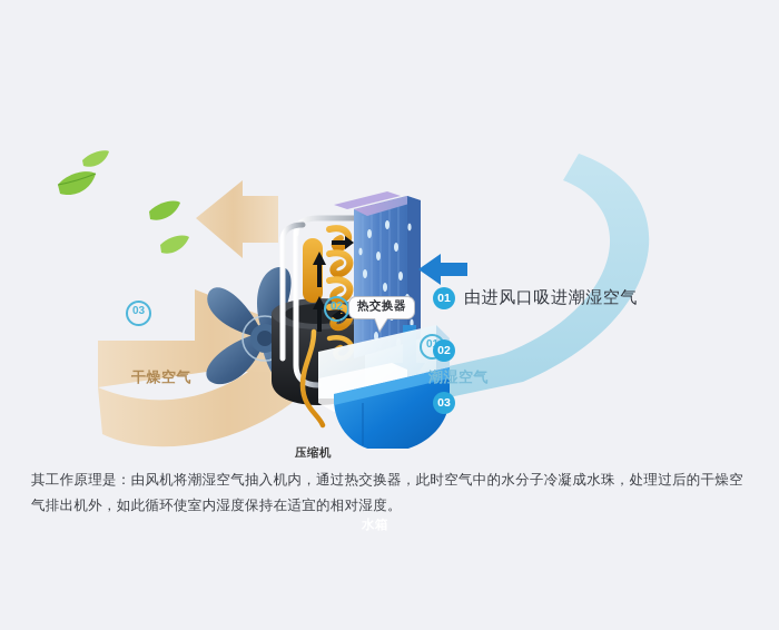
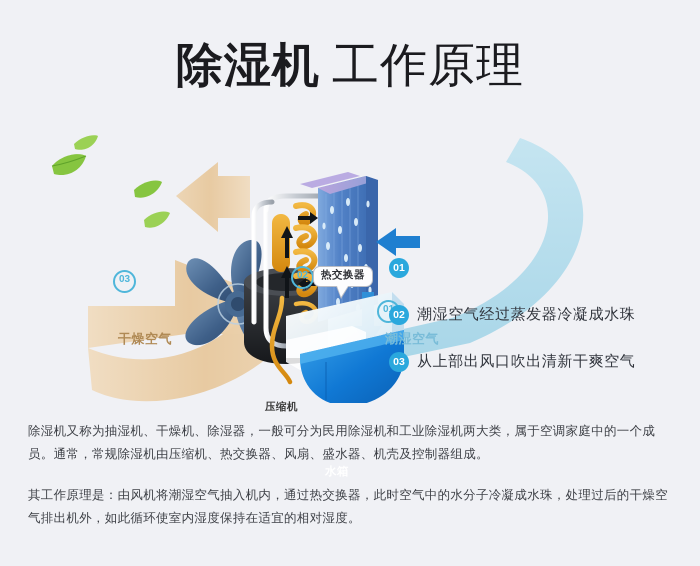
+ 除湿机 工作原理
  03
  02
  热交换器
  干燥空气
  潮湿空气
  压缩机
  01
- 由进风口吸进潮湿空气
  02
+ 潮湿空气经过蒸发器冷凝成水珠
  03
+ 从上部出风口吹出清新干爽空气
+ 除湿机又称为抽湿机、干燥机、除湿器，一般可分为民用除湿机和工业除湿机两大类，属于空调家庭中的一个成员。通常，常规除湿机由压缩机、热交换器、风扇、盛水器、机壳及控制器组成。
  其工作原理是：由风机将潮湿空气抽入机内，通过热交换器，此时空气中的水分子冷凝成水珠，处理过后的干燥空气排出机外，如此循环使室内湿度保持在适宜的相对湿度。
